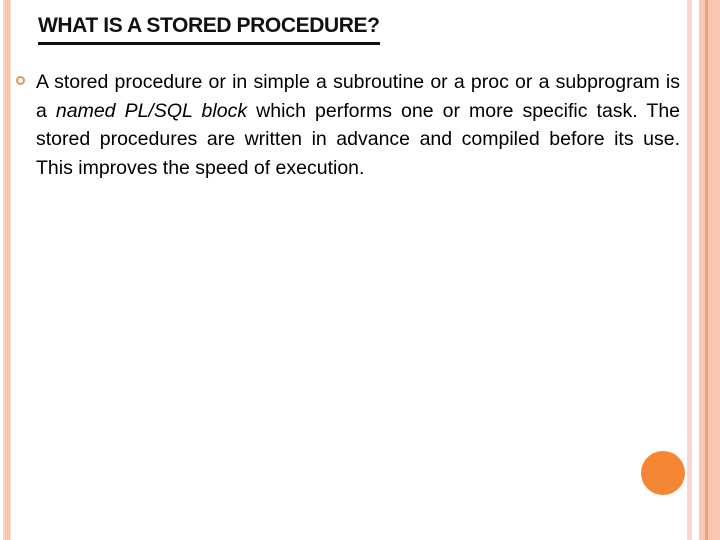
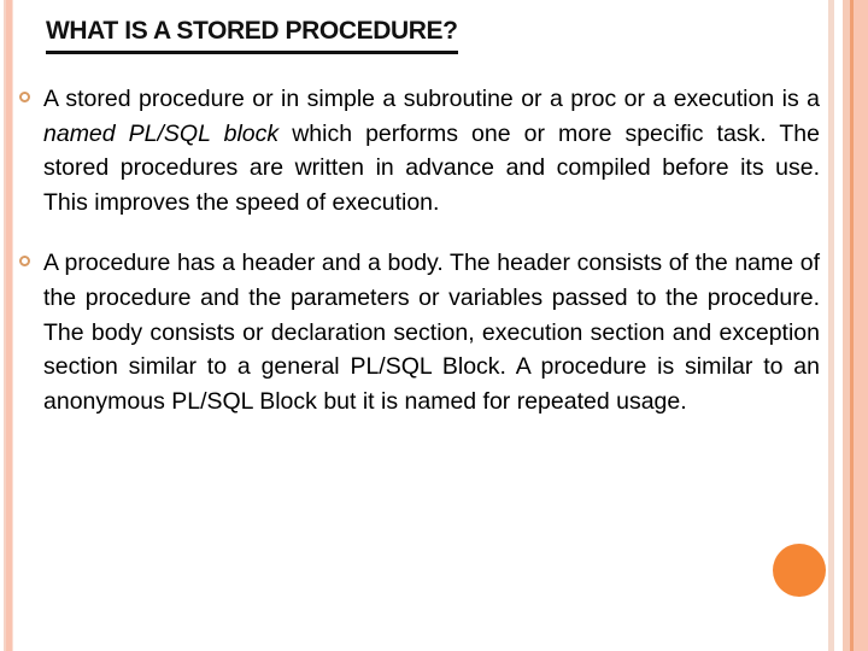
  WHAT IS A STORED PROCEDURE?
- A stored procedure or in simple a subroutine or a proc or a subprogram is a named PL/SQL block which performs one or more specific task. The stored procedures are written in advance and compiled before its use. This improves the speed of execution.
+ A stored procedure or in simple a subroutine or a proc or a execution is a named PL/SQL block which performs one or more specific task. The stored procedures are written in advance and compiled before its use. This improves the speed of execution.
+ A procedure has a header and a body. The header consists of the name of the procedure and the parameters or variables passed to the procedure. The body consists or declaration section, execution section and exception section similar to a general PL/SQL Block. A procedure is similar to an anonymous PL/SQL Block but it is named for repeated usage.
